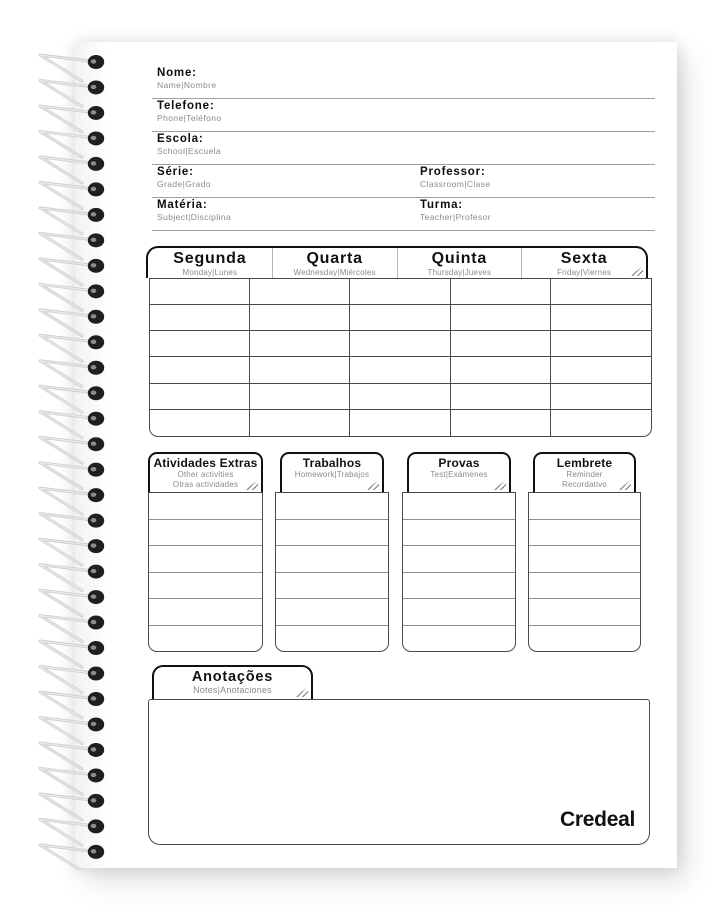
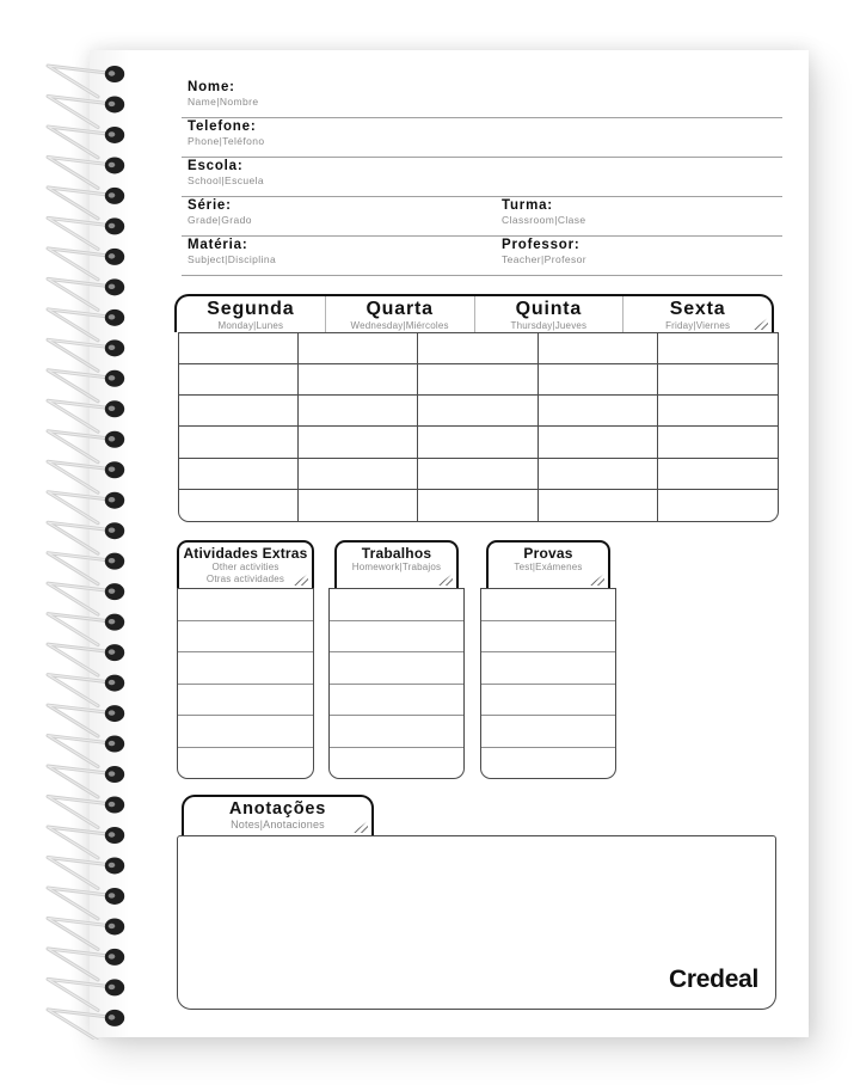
  Nome:
  Name|Nombre
  Telefone:
  Phone|Teléfono
  Escola:
  School|Escuela
  Série:
  Grade|Grado
- Professor:
+ Turma:
  Classroom|Clase
  Matéria:
  Subject|Disciplina
- Turma:
+ Professor:
  Teacher|Profesor
  Segunda
  Monday|Lunes
  Quarta
  Wednesday|Miércoles
  Quinta
  Thursday|Jueves
  Sexta
  Friday|Viernes
  Atividades Extras
  Other activities
  Otras actividades
  Trabalhos
  Homework|Trabajos
  Provas
  Test|Exámenes
- Lembrete
- Reminder
- Recordativo
  Anotações
  Notes|Anotaciones
  Credeal
